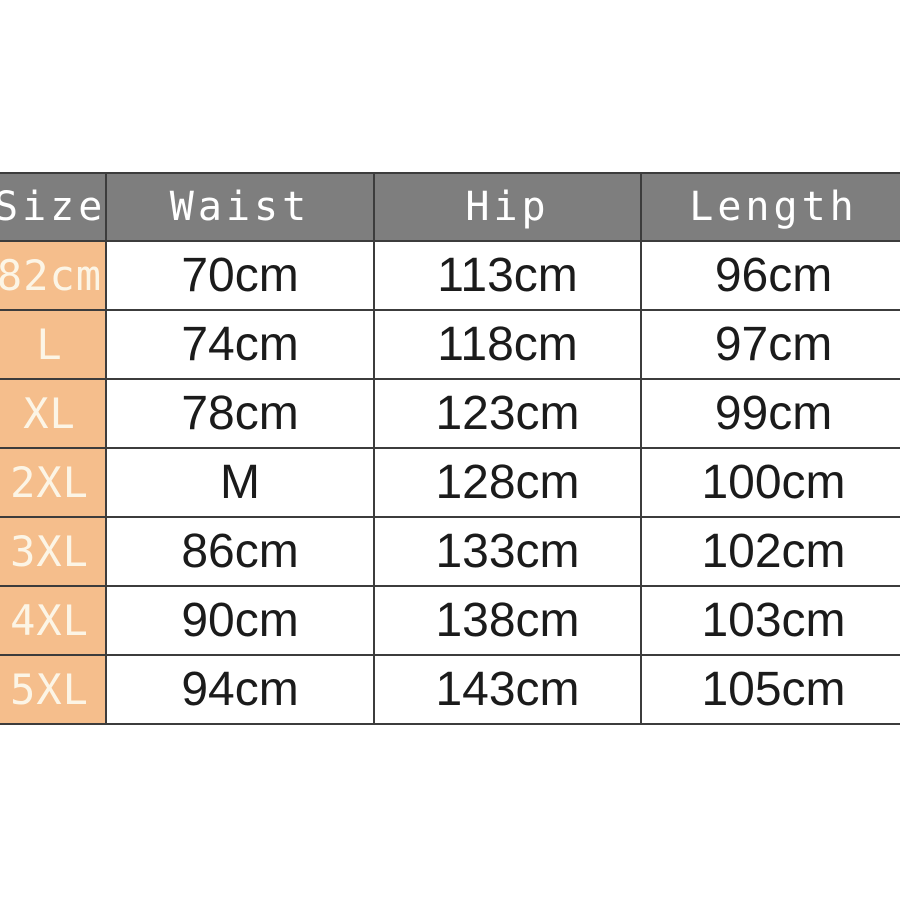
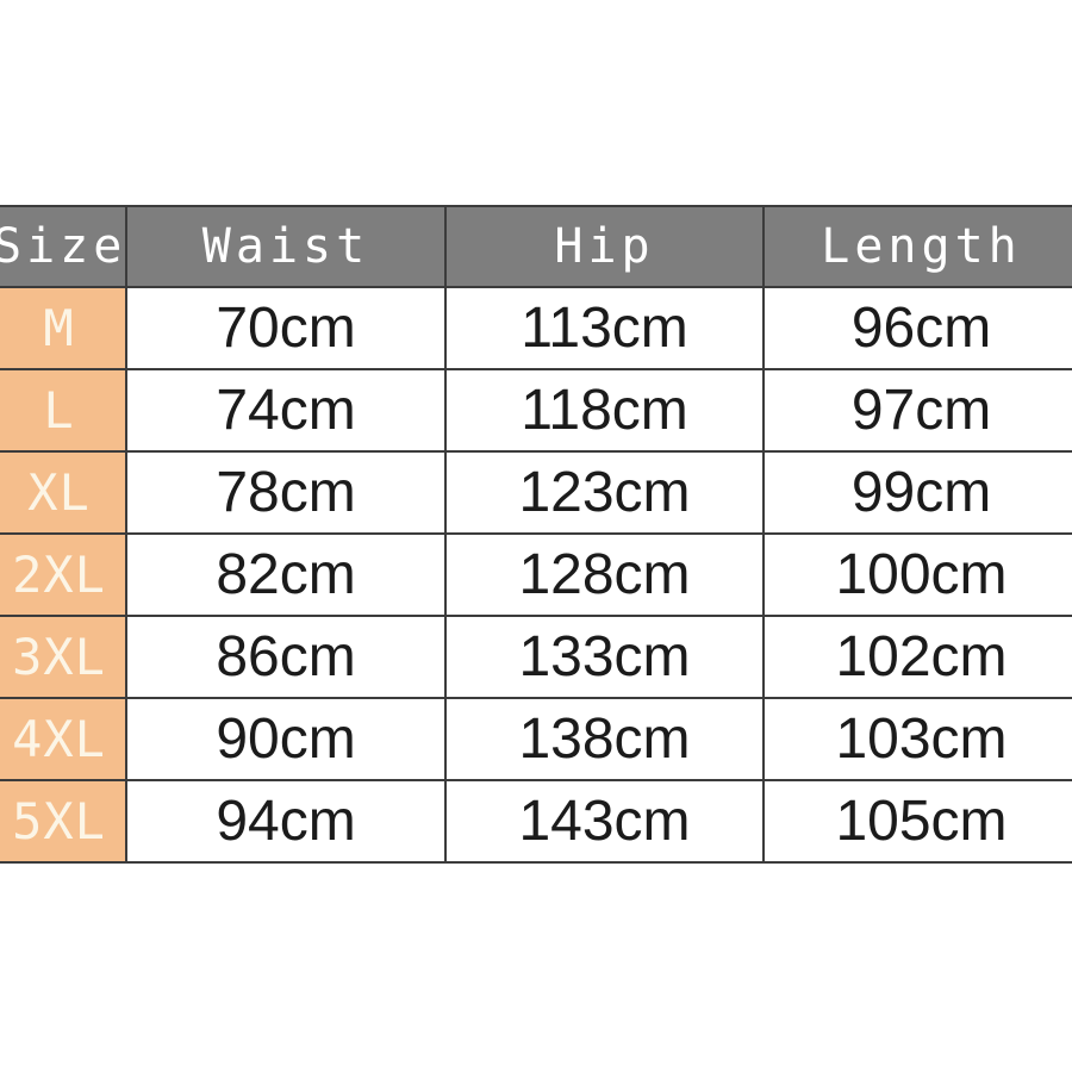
  Size	Waist	Hip	Length
- 82cm	70cm	113cm	96cm
+ M	70cm	113cm	96cm
  L	74cm	118cm	97cm
  XL	78cm	123cm	99cm
- 2XL	M	128cm	100cm
+ 2XL	82cm	128cm	100cm
  3XL	86cm	133cm	102cm
  4XL	90cm	138cm	103cm
  5XL	94cm	143cm	105cm
